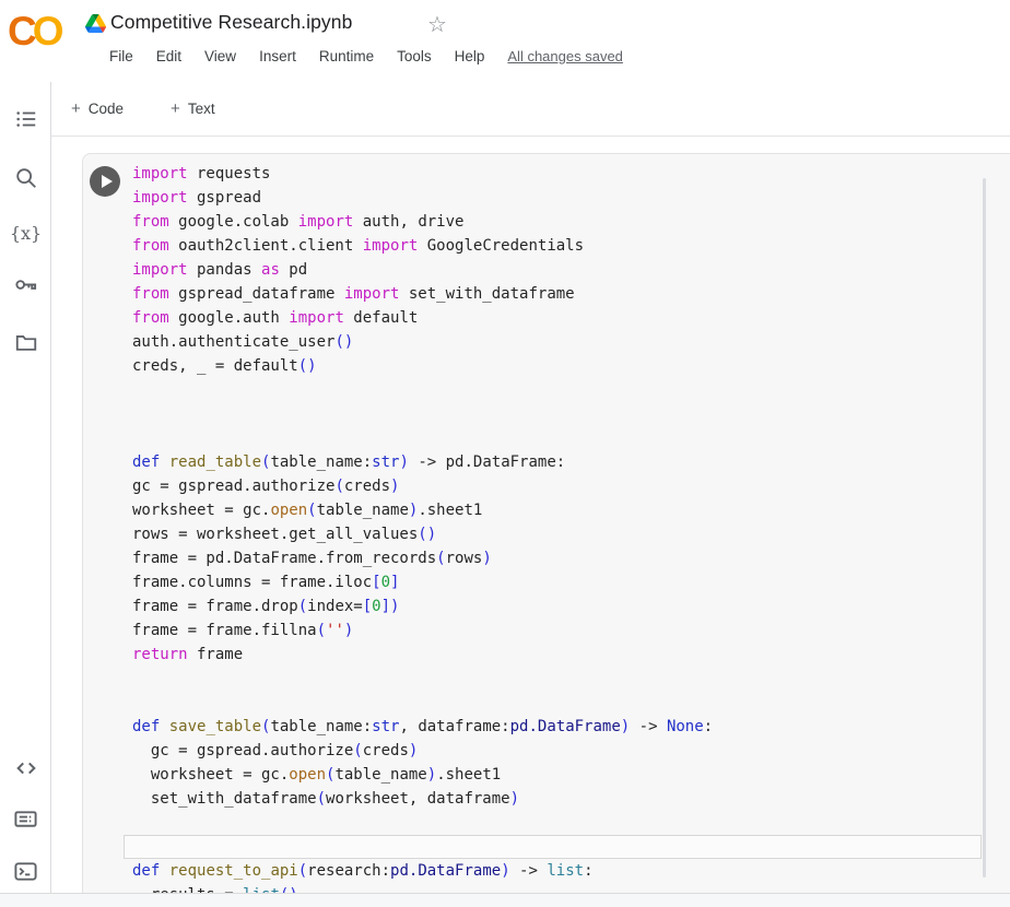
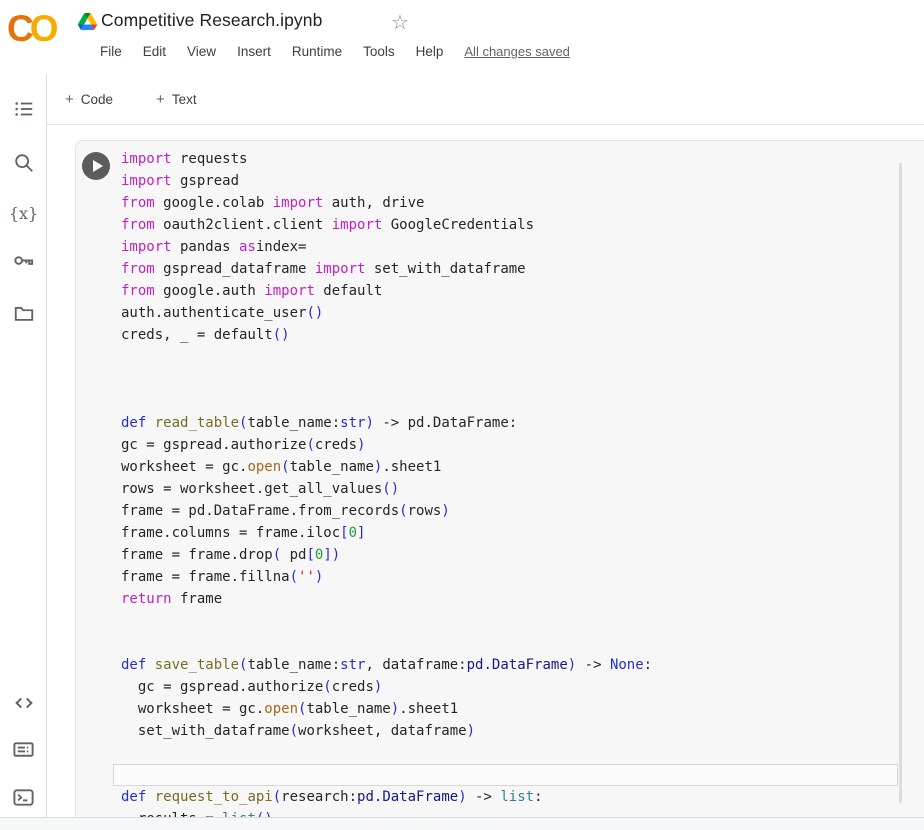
  CO
  Competitive Research.ipynb
  ☆
  File
  Edit
  View
  Insert
  Runtime
  Tools
  Help
  All changes saved
  +
  Code
  +
  Text
  {x}
  import requests
  import gspread
  from google.colab import auth, drive
  from oauth2client.client import GoogleCredentials
- import pandas as pd
+ import pandas asindex=
  from gspread_dataframe import set_with_dataframe
  from google.auth import default
  auth.authenticate_user()
  creds, _ = default()
  def read_table(table_name:str) -> pd.DataFrame:
  gc = gspread.authorize(creds)
  worksheet = gc.open(table_name).sheet1
  rows = worksheet.get_all_values()
  frame = pd.DataFrame.from_records(rows)
  frame.columns = frame.iloc[0]
- frame = frame.drop(index=[0])
+ frame = frame.drop( pd[0])
  frame = frame.fillna('')
  return frame
  def save_table(table_name:str, dataframe:pd.DataFrame) -> None:
  gc = gspread.authorize(creds)
  worksheet = gc.open(table_name).sheet1
  set_with_dataframe(worksheet, dataframe)
  def request_to_api(research:pd.DataFrame) -> list:
